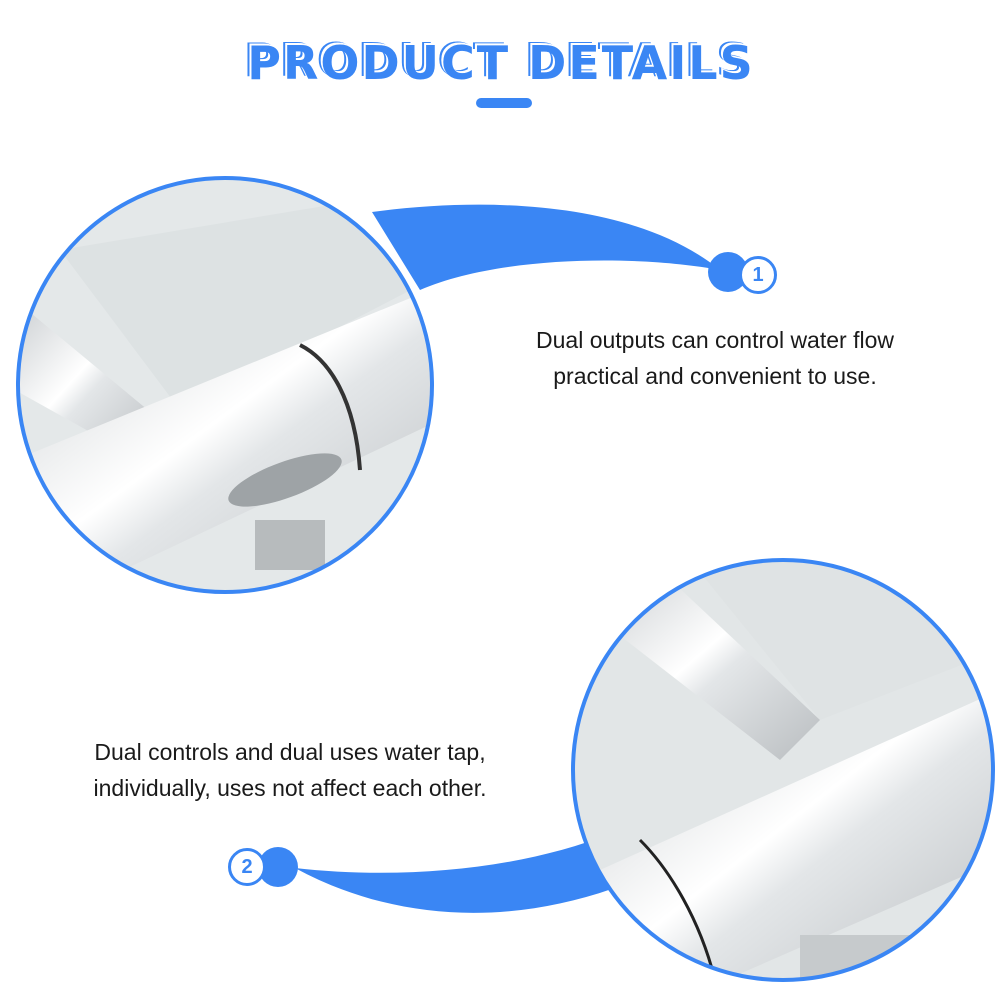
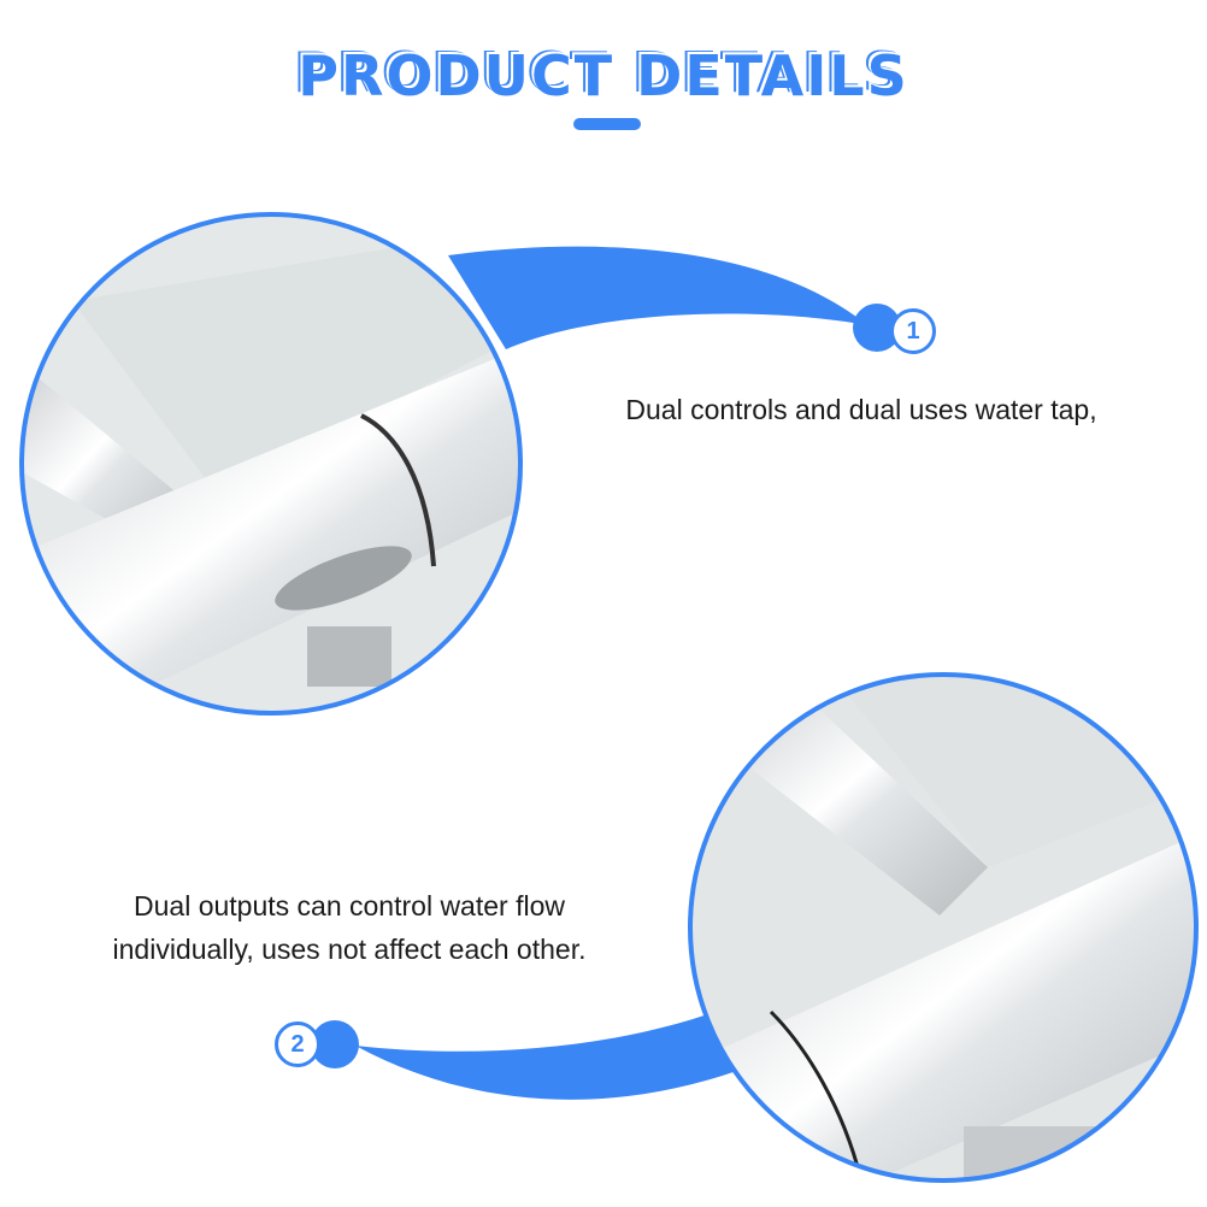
  PRODUCT DETAILS
  1
- Dual outputs can control water flow
+ Dual controls and dual uses water tap,
- practical and convenient to use.
  2
- Dual controls and dual uses water tap,
+ Dual outputs can control water flow
  individually, uses not affect each other.
